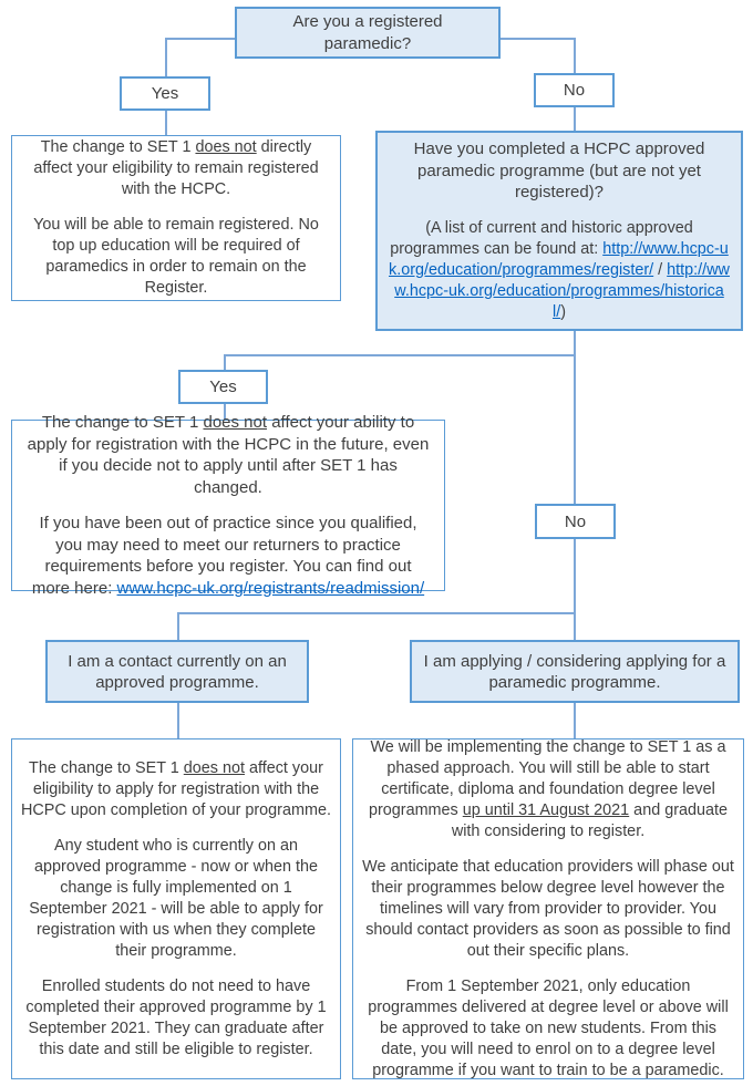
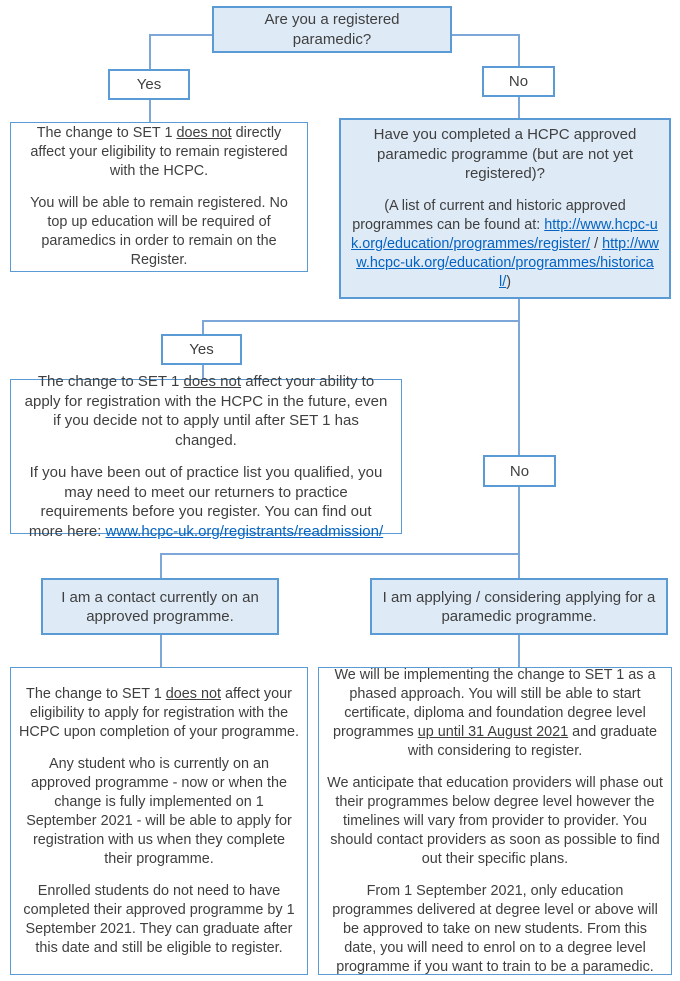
  Are you a registered paramedic?
  Yes
  No
  The change to SET 1 does not directly affect your eligibility to remain registered with the HCPC.
  You will be able to remain registered. No top up education will be required of paramedics in order to remain on the Register.
  Have you completed a HCPC approved paramedic programme (but are not yet registered)?
  (A list of current and historic approved programmes can be found at: http://www.hcpc-uk.org/education/programmes/register/ / http://www.hcpc-uk.org/education/programmes/historical/)
  Yes
  The change to SET 1 does not affect your ability to apply for registration with the HCPC in the future, even if you decide not to apply until after SET 1 has changed.
- If you have been out of practice since you qualified, you may need to meet our returners to practice requirements before you register. You can find out more here: www.hcpc-uk.org/registrants/readmission/
+ If you have been out of practice list you qualified, you may need to meet our returners to practice requirements before you register. You can find out more here: www.hcpc-uk.org/registrants/readmission/
  No
  I am a contact currently on an approved programme.
  I am applying / considering applying for a paramedic programme.
  The change to SET 1 does not affect your eligibility to apply for registration with the HCPC upon completion of your programme.
  Any student who is currently on an approved programme - now or when the change is fully implemented on 1 September 2021 - will be able to apply for registration with us when they complete their programme.
  Enrolled students do not need to have completed their approved programme by 1 September 2021. They can graduate after this date and still be eligible to register.
  We will be implementing the change to SET 1 as a phased approach. You will still be able to start certificate, diploma and foundation degree level programmes up until 31 August 2021 and graduate with considering to register.
  We anticipate that education providers will phase out their programmes below degree level however the timelines will vary from provider to provider. You should contact providers as soon as possible to find out their specific plans.
  From 1 September 2021, only education programmes delivered at degree level or above will be approved to take on new students. From this date, you will need to enrol on to a degree level programme if you want to train to be a paramedic.
